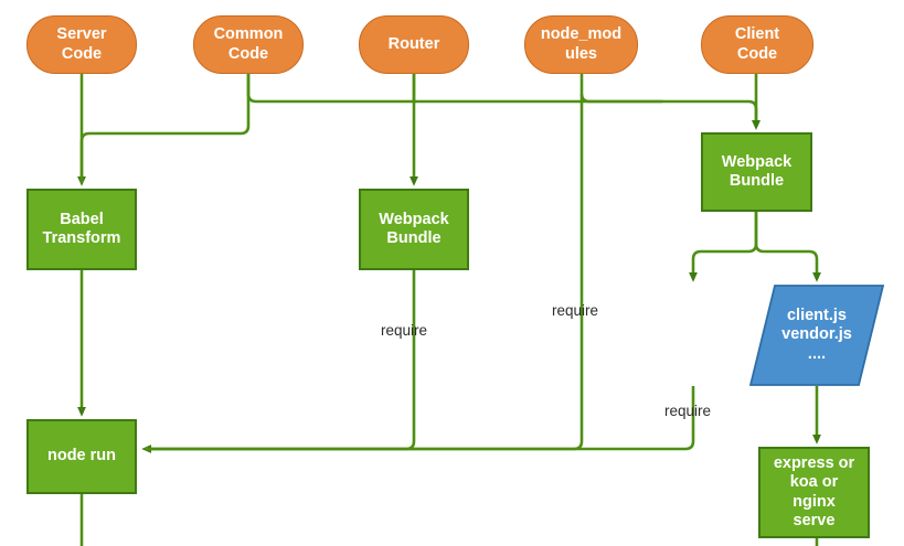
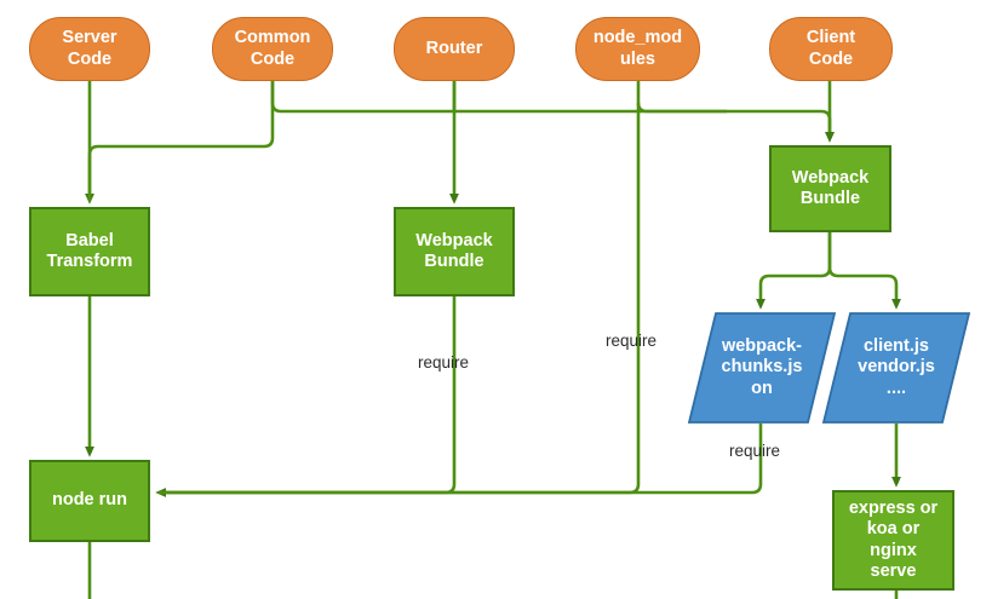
  Server
  Code
  Common
  Code
  Router
  node_mod
  ules
  Client
  Code
  Babel
  Transform
  Webpack
  Bundle
  Webpack
  Bundle
  node run
  express or
  koa or
  nginx
  serve
+ webpack-
+ chunks.js
+ on
  client.js
  vendor.js
  ....
  require
  require
  require
